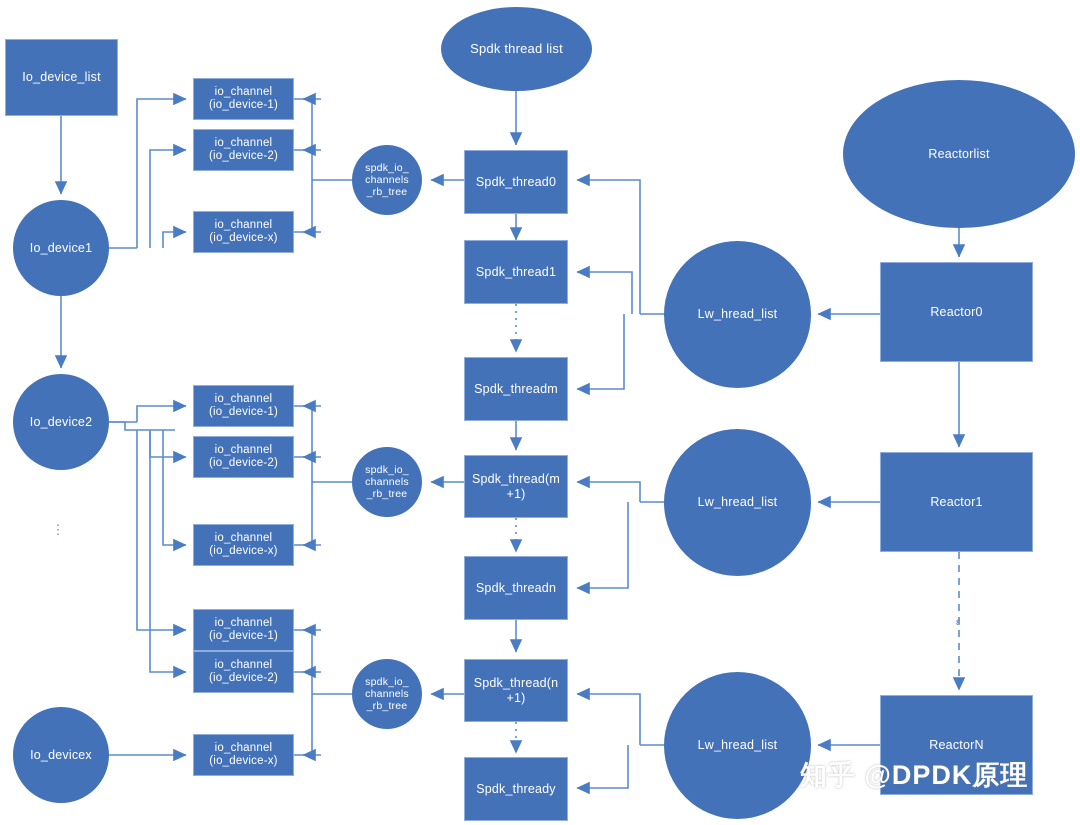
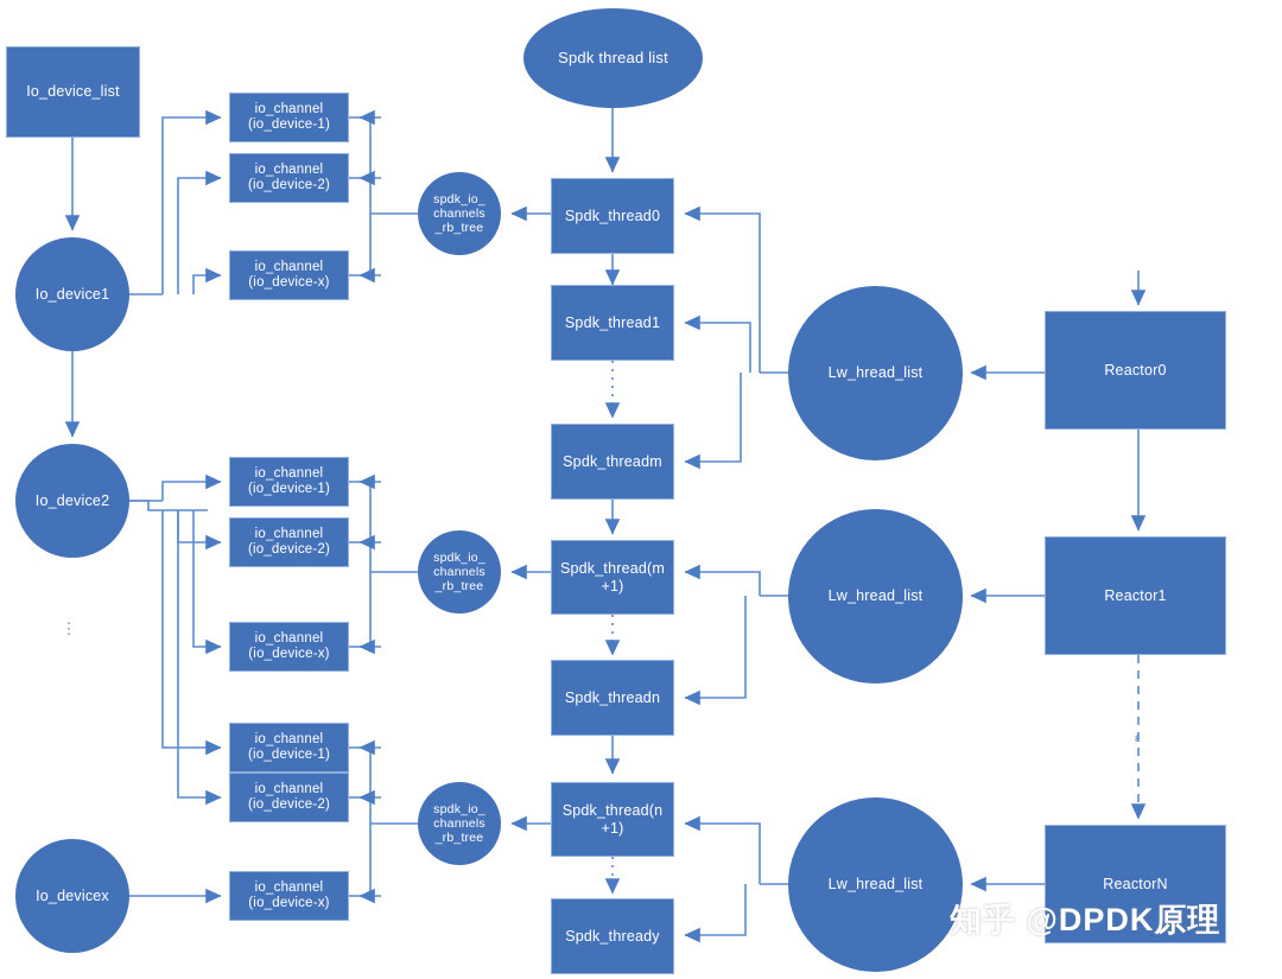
  Io_device_list
  Io_device1
  Io_device2
  ⋮
  Io_devicex
  io_channel
  (io_device-1)
  io_channel
  (io_device-2)
  io_channel
  (io_device-x)
  io_channel
  (io_device-1)
  io_channel
  (io_device-2)
  io_channel
  (io_device-x)
  io_channel
  (io_device-1)
  io_channel
  (io_device-2)
  io_channel
  (io_device-x)
  spdk_io_
  channels
  _rb_tree
  spdk_io_
  channels
  _rb_tree
  spdk_io_
  channels
  _rb_tree
  Spdk thread list
  Spdk_thread0
  Spdk_thread1
  Spdk_threadm
  Spdk_thread(m
  +1)
  Spdk_threadn
  Spdk_thread(n
  +1)
  Spdk_thready
  Lw_hread_list
  Lw_hread_list
  Lw_hread_list
- Reactorlist
  Reactor0
  Reactor1
  ReactorN
  ε
  知乎 @DPDK原理
